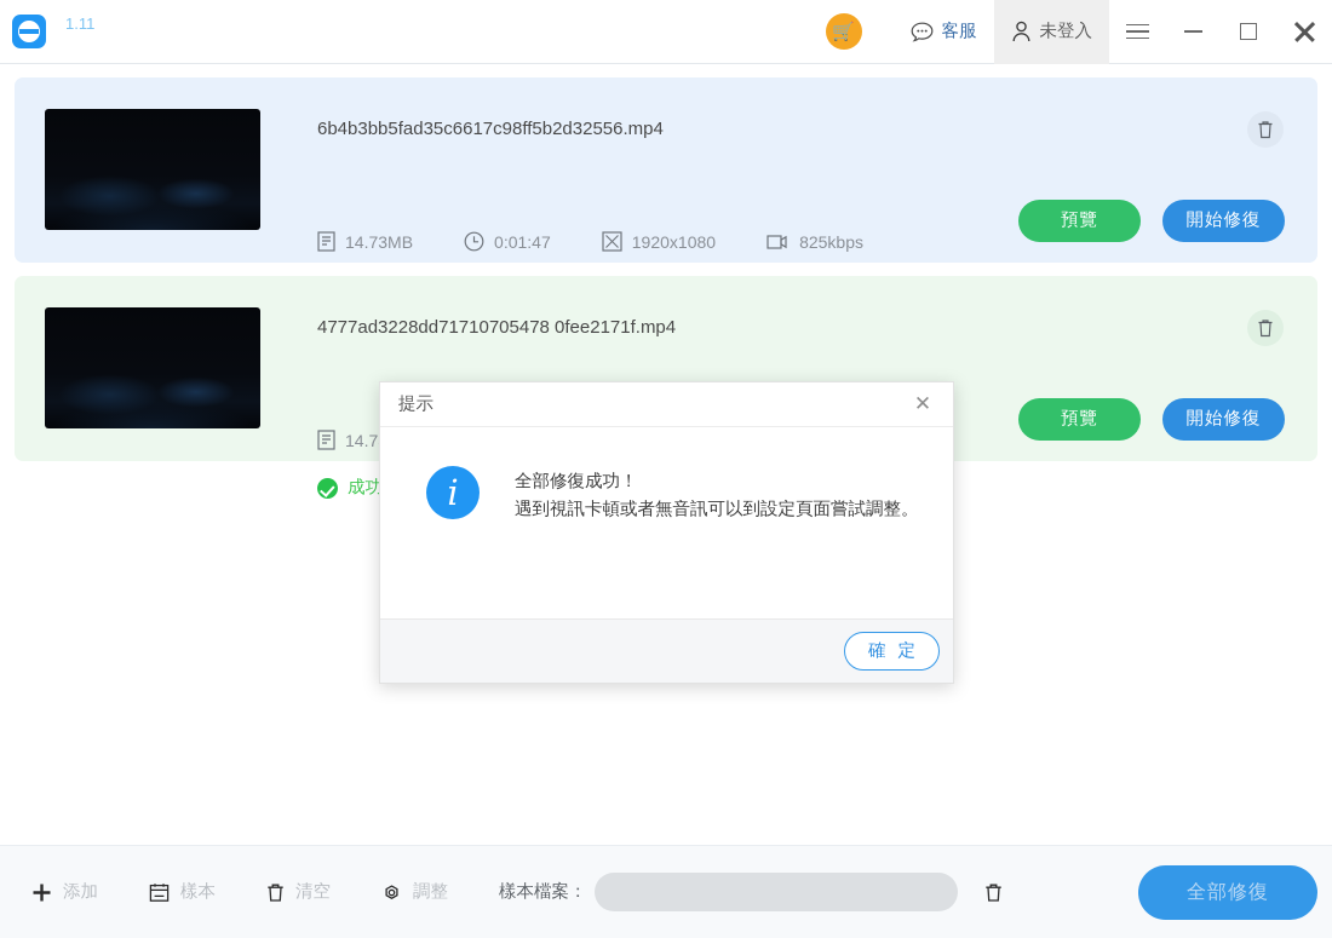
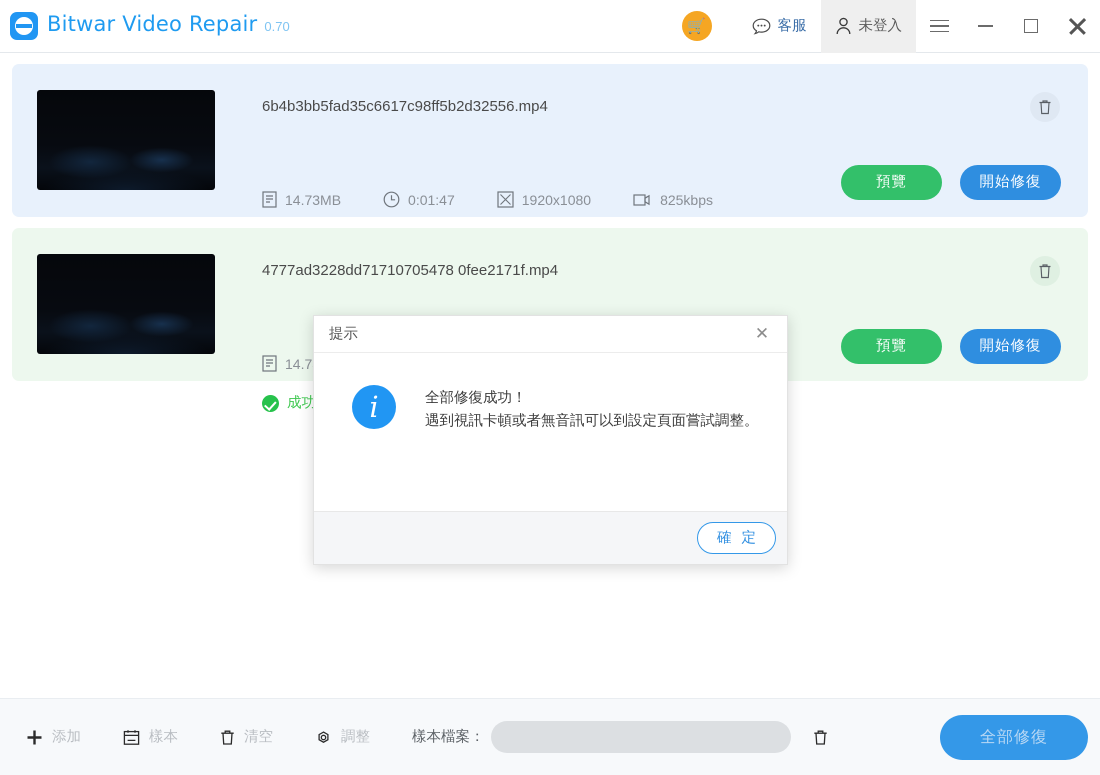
+ Bitwar Video Repair
- 1.11
+ 0.70
  🛒
  客服
  未登入
  6b4b3bb5fad35c6617c98ff5b2d32556.mp4
  14.73MB
  0:01:47
  1920x1080
  825kbps
  預覽
  開始修復
  4777ad3228dd71710705478 0fee2171f.mp4
  14.7
  預覽
  開始修復
  提示
  ✕
  i
  全部修復成功！
  遇到視訊卡頓或者無音訊可以到設定頁面嘗試調整。
  確 定
  添加
  樣本
  清空
  調整
  樣本檔案：
  全部修復
